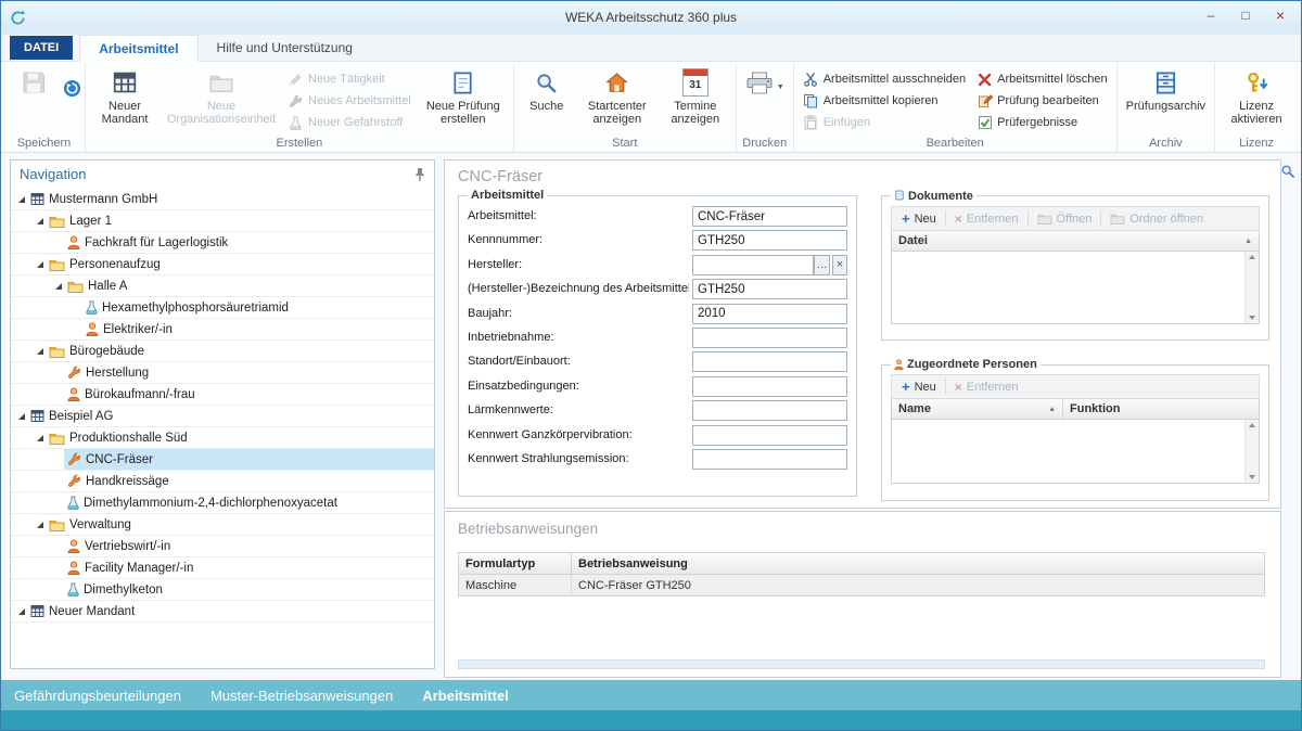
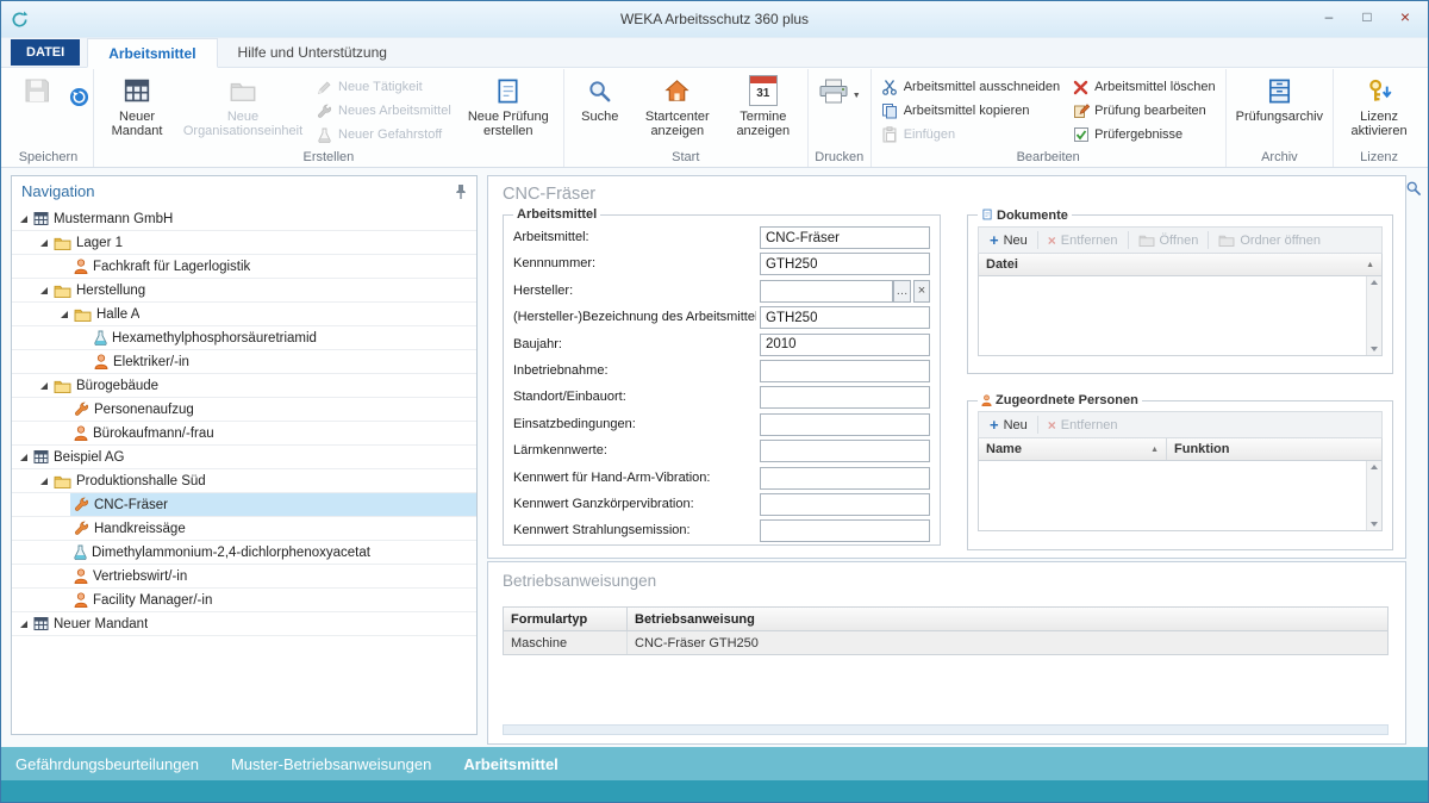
  WEKA Arbeitsschutz 360 plus
  –
  □
  ×
  DATEI
  Arbeitsmittel
  Hilfe und Unterstützung
  Speichern
  Neuer Mandant
  Neue Organisationseinheit
  Neue Tätigkeit
  Neues Arbeitsmittel
  Neuer Gefahrstoff
  Neue Prüfung erstellen
  Erstellen
  Suche
  Startcenter anzeigen
  31
  Termine anzeigen
  Start
  Drucken
  Arbeitsmittel ausschneiden
  Arbeitsmittel kopieren
  Einfügen
  Arbeitsmittel löschen
  Prüfung bearbeiten
  Prüfergebnisse
  Bearbeiten
  Prüfungsarchiv
  Archiv
  Lizenz aktivieren
  Lizenz
  Navigation
  Mustermann GmbH
  Lager 1
  Fachkraft für Lagerlogistik
- Personenaufzug
+ Herstellung
  Halle A
  Hexamethylphosphorsäuretriamid
  Elektriker/-in
  Bürogebäude
- Herstellung
+ Personenaufzug
  Bürokaufmann/-frau
  Beispiel AG
  Produktionshalle Süd
  CNC-Fräser
  Handkreissäge
  Dimethylammonium-2,4-dichlorphenoxyacetat
- Verwaltung
  Vertriebswirt/-in
  Facility Manager/-in
- Dimethylketon
  Neuer Mandant
  CNC-Fräser
  Arbeitsmittel
  Arbeitsmittel:
  CNC-Fräser
  Kennnummer:
  GTH250
  Hersteller:
  …
  ×
  (Hersteller-)Bezeichnung des Arbeitsmitte
  GTH250
  Baujahr:
  2010
  Inbetriebnahme:
  Standort/Einbauort:
  Einsatzbedingungen:
  Lärmkennwerte:
+ Kennwert für Hand-Arm-Vibration:
  Kennwert Ganzkörpervibration:
  Kennwert Strahlungsemission:
  Dokumente
  +
  Neu
  ×
  Entfernen
  Öffnen
  Ordner öffnen
  Datei
  Zugeordnete Personen
  +
  Neu
  ×
  Entfernen
  Name
  Funktion
  Betriebsanweisungen
  Formulartyp
  Betriebsanweisung
  Maschine
  CNC-Fräser GTH250
  Gefährdungsbeurteilungen
  Muster-Betriebsanweisungen
  Arbeitsmittel
